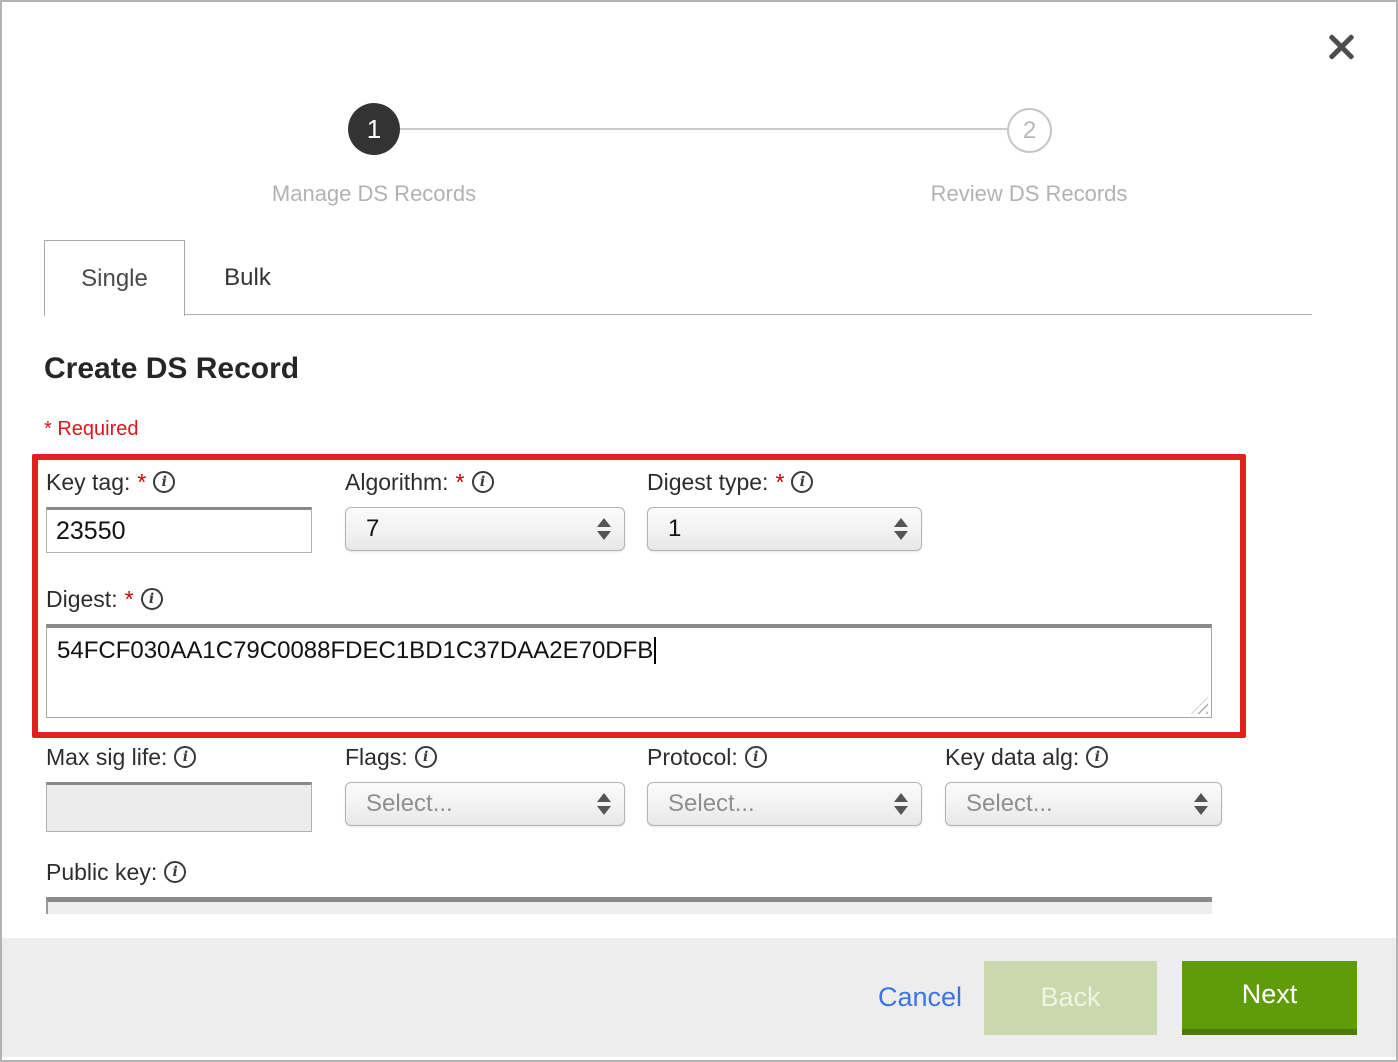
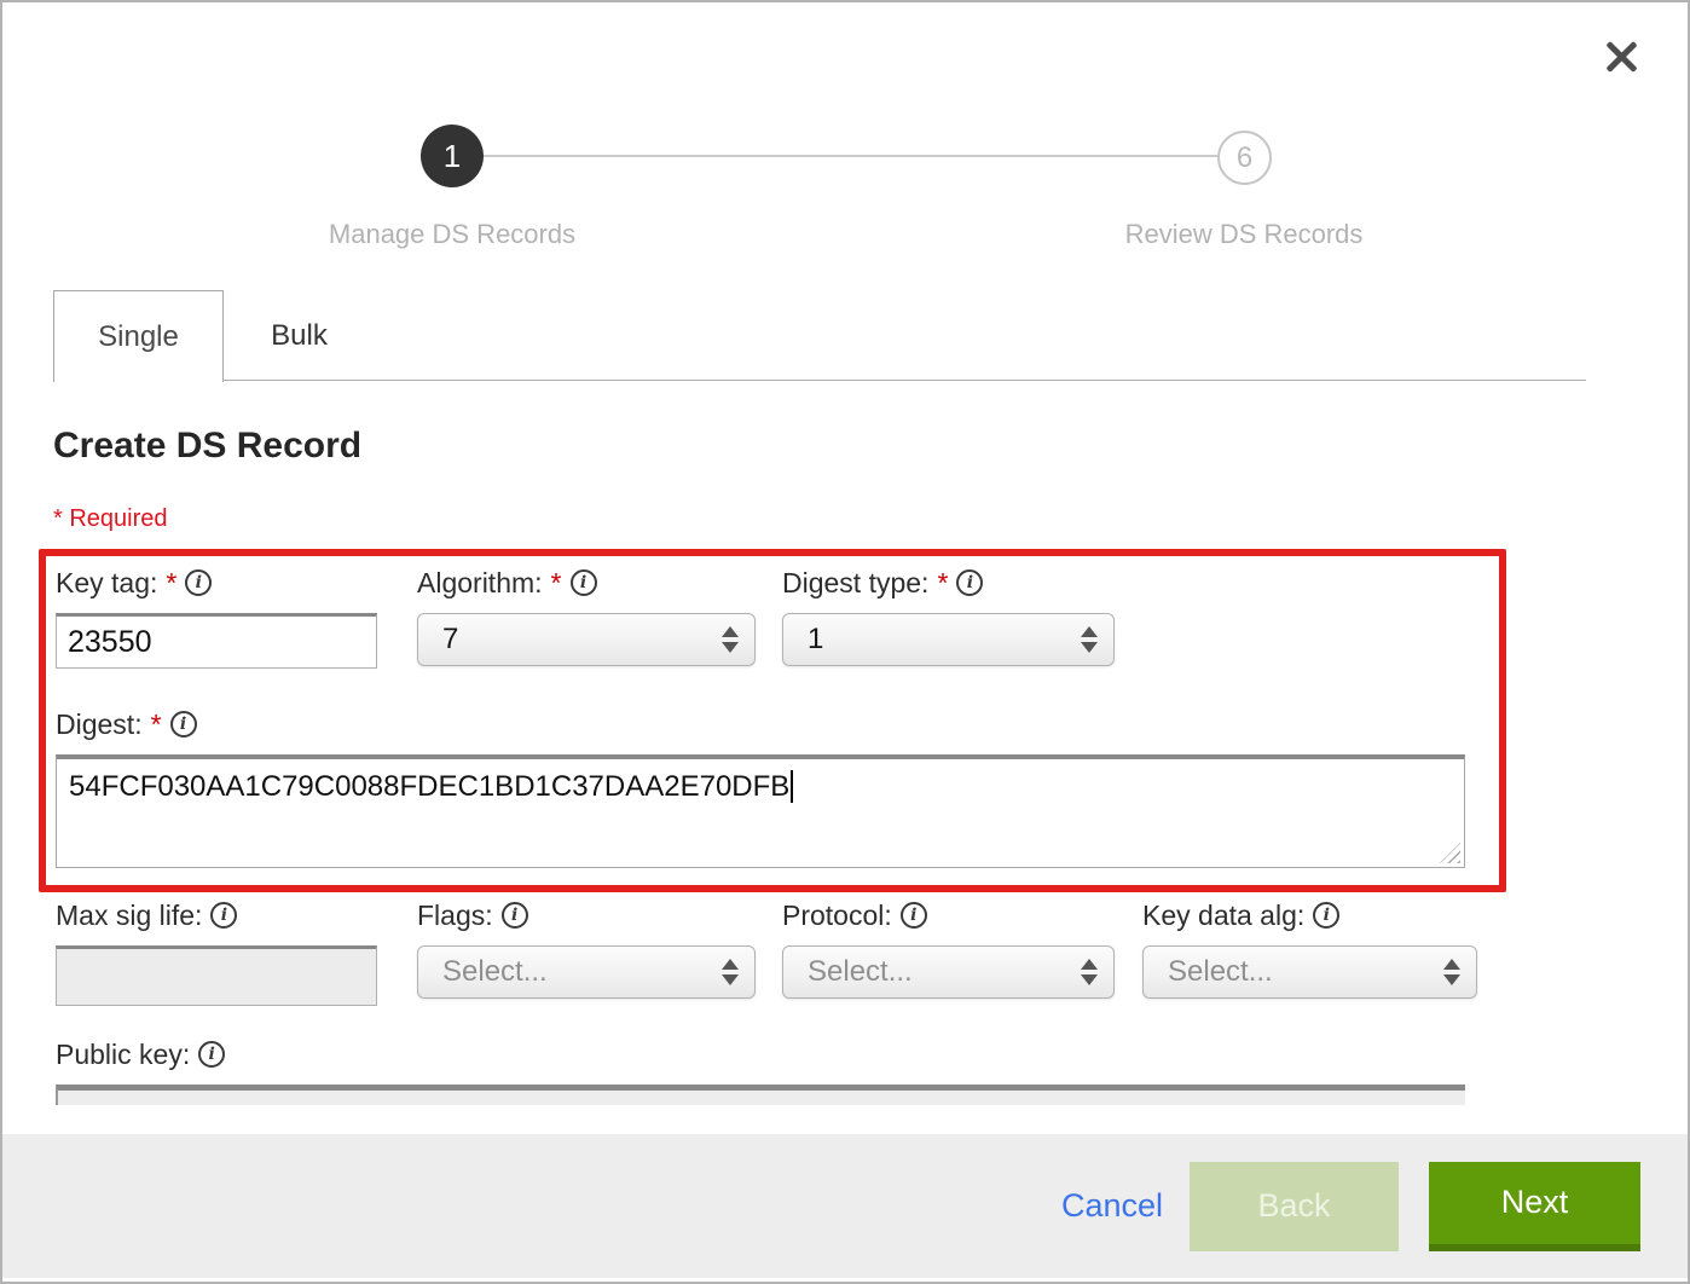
  1
- 2
+ 6
  Manage DS Records
  Review DS Records
  Single
  Bulk
  Create DS Record
  * Required
  Key tag:
  *
  i
  23550
  Algorithm:
  *
  i
  7
  Digest type:
  *
  i
  1
  Digest:
  *
  i
  54FCF030AA1C79C0088FDEC1BD1C37DAA2E70DFB
  Max sig life:
  i
  Flags:
  i
  Select...
  Protocol:
  i
  Select...
  Key data alg:
  i
  Select...
  Public key:
  i
  Cancel
  Back
  Next
